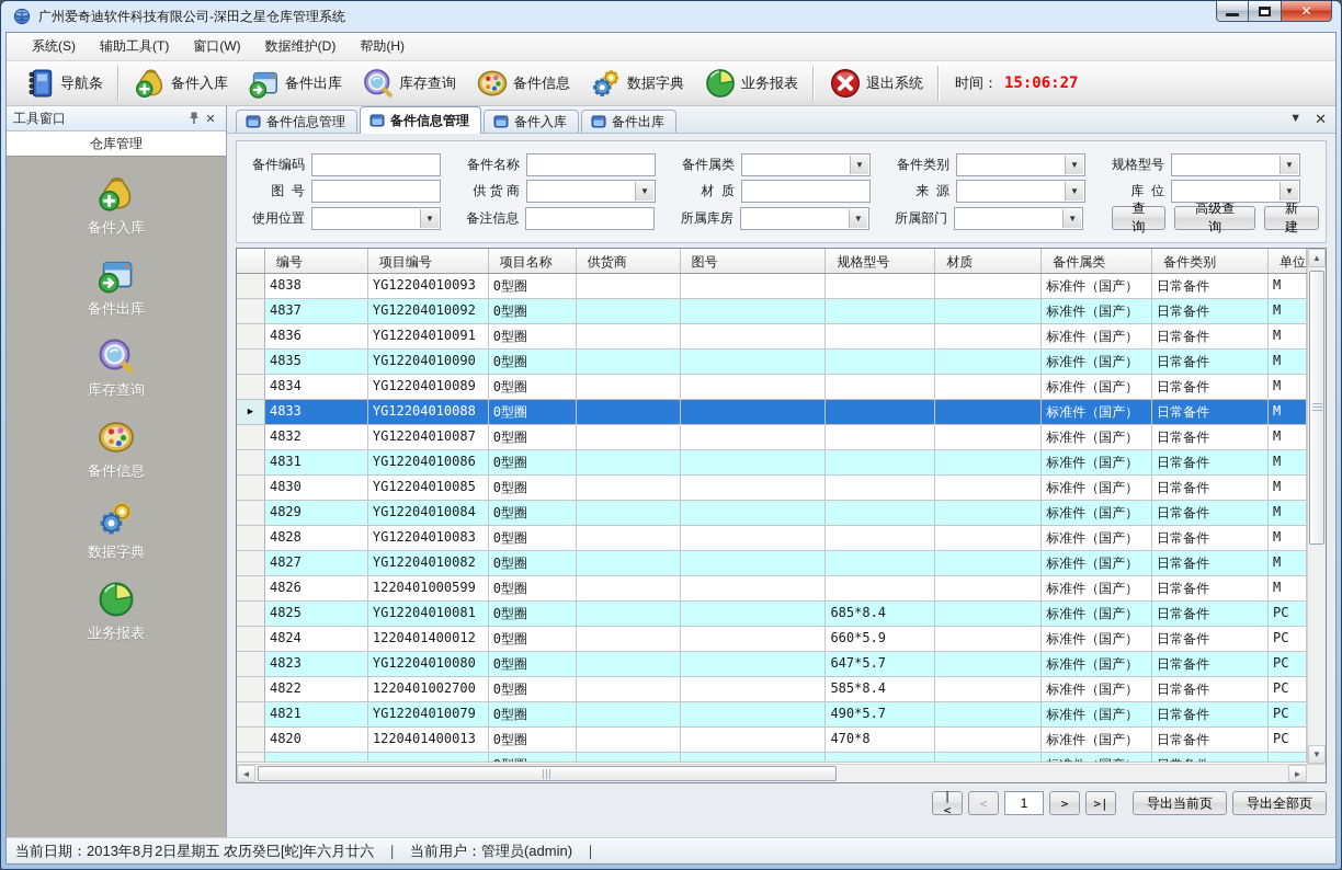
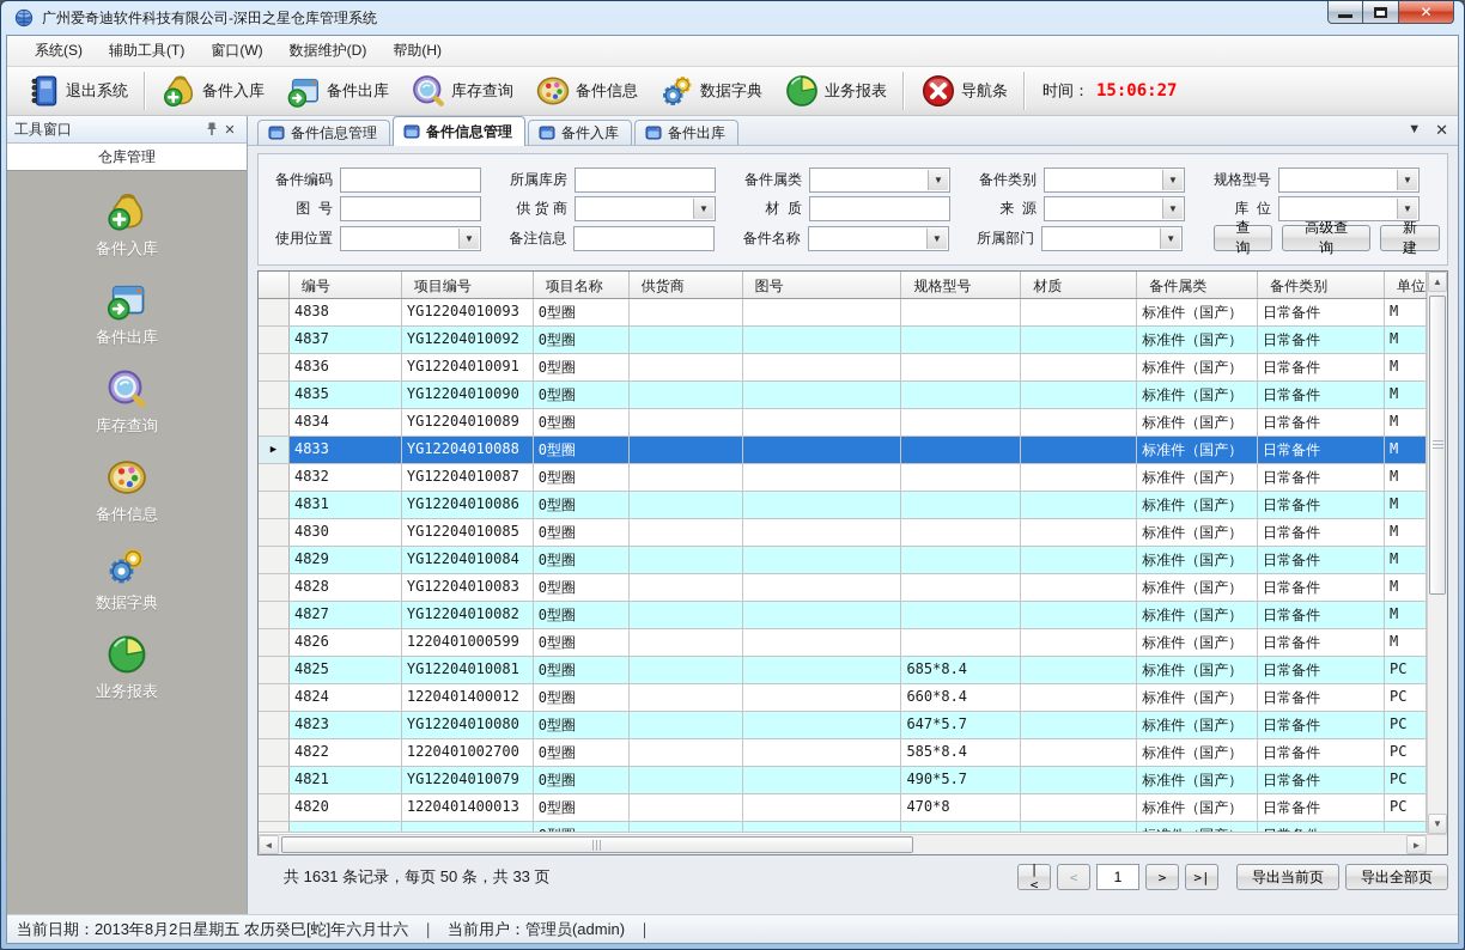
  广州爱奇迪软件科技有限公司-深田之星仓库管理系统
  ✕
  系统(S)
  辅助工具(T)
  窗口(W)
  数据维护(D)
  帮助(H)
- 导航条
+ 退出系统
  备件入库
  备件出库
  库存查询
  备件信息
  数据字典
  业务报表
- 退出系统
+ 导航条
  时间：
  15:06:27
  工具窗口
  ✕
  仓库管理
  备件入库
  备件出库
  库存查询
  备件信息
  数据字典
  业务报表
  备件信息管理
  备件信息管理
  备件入库
  备件出库
  ▼
  ✕
  备件编码
- 备件名称
+ 所属库房
  备件属类
  ▼
  备件类别
  ▼
  规格型号
  ▼
  图 号
  供 货 商
  ▼
  材 质
  来 源
  ▼
  库 位
  ▼
  使用位置
  ▼
  备注信息
- 所属库房
+ 备件名称
  ▼
  所属部门
  ▼
  查询
  高级查询
  新建
  编号
  项目编号
  项目名称
  供货商
  图号
  规格型号
  材质
  备件属类
  备件类别
  单位
  4838
  YG12204010093
  0型圈
  标准件（国产）
  日常备件
  M
  4837
  YG12204010092
  0型圈
  标准件（国产）
  日常备件
  M
  4836
  YG12204010091
  0型圈
  标准件（国产）
  日常备件
  M
  4835
  YG12204010090
  0型圈
  标准件（国产）
  日常备件
  M
  4834
  YG12204010089
  0型圈
  标准件（国产）
  日常备件
  M
  ▶
  4833
  YG12204010088
  0型圈
  标准件（国产）
  日常备件
  M
  4832
  YG12204010087
  0型圈
  标准件（国产）
  日常备件
  M
  4831
  YG12204010086
  0型圈
  标准件（国产）
  日常备件
  M
  4830
  YG12204010085
  0型圈
  标准件（国产）
  日常备件
  M
  4829
  YG12204010084
  0型圈
  标准件（国产）
  日常备件
  M
  4828
  YG12204010083
  0型圈
  标准件（国产）
  日常备件
  M
  4827
  YG12204010082
  0型圈
  标准件（国产）
  日常备件
  M
  4826
  1220401000599
  0型圈
  标准件（国产）
  日常备件
  M
  4825
  YG12204010081
  0型圈
  685*8.4
  标准件（国产）
  日常备件
  PC
  4824
  1220401400012
  0型圈
- 660*5.9
+ 660*8.4
  标准件（国产）
  日常备件
  PC
  4823
  YG12204010080
  0型圈
  647*5.7
  标准件（国产）
  日常备件
  PC
  4822
  1220401002700
  0型圈
  585*8.4
  标准件（国产）
  日常备件
  PC
  4821
  YG12204010079
  0型圈
  490*5.7
  标准件（国产）
  日常备件
  PC
  4820
  1220401400013
  0型圈
  470*8
  标准件（国产）
  日常备件
  PC
  ▲
  ▼
  ◄
  ►
+ 共 1631 条记录，每页 50 条，共 33 页
  |<
  <
  1
  >
  >|
  导出当前页
  导出全部页
  当前日期：2013年8月2日星期五 农历癸巳[蛇]年六月廿六
  ｜
  当前用户：管理员(admin)
  ｜
